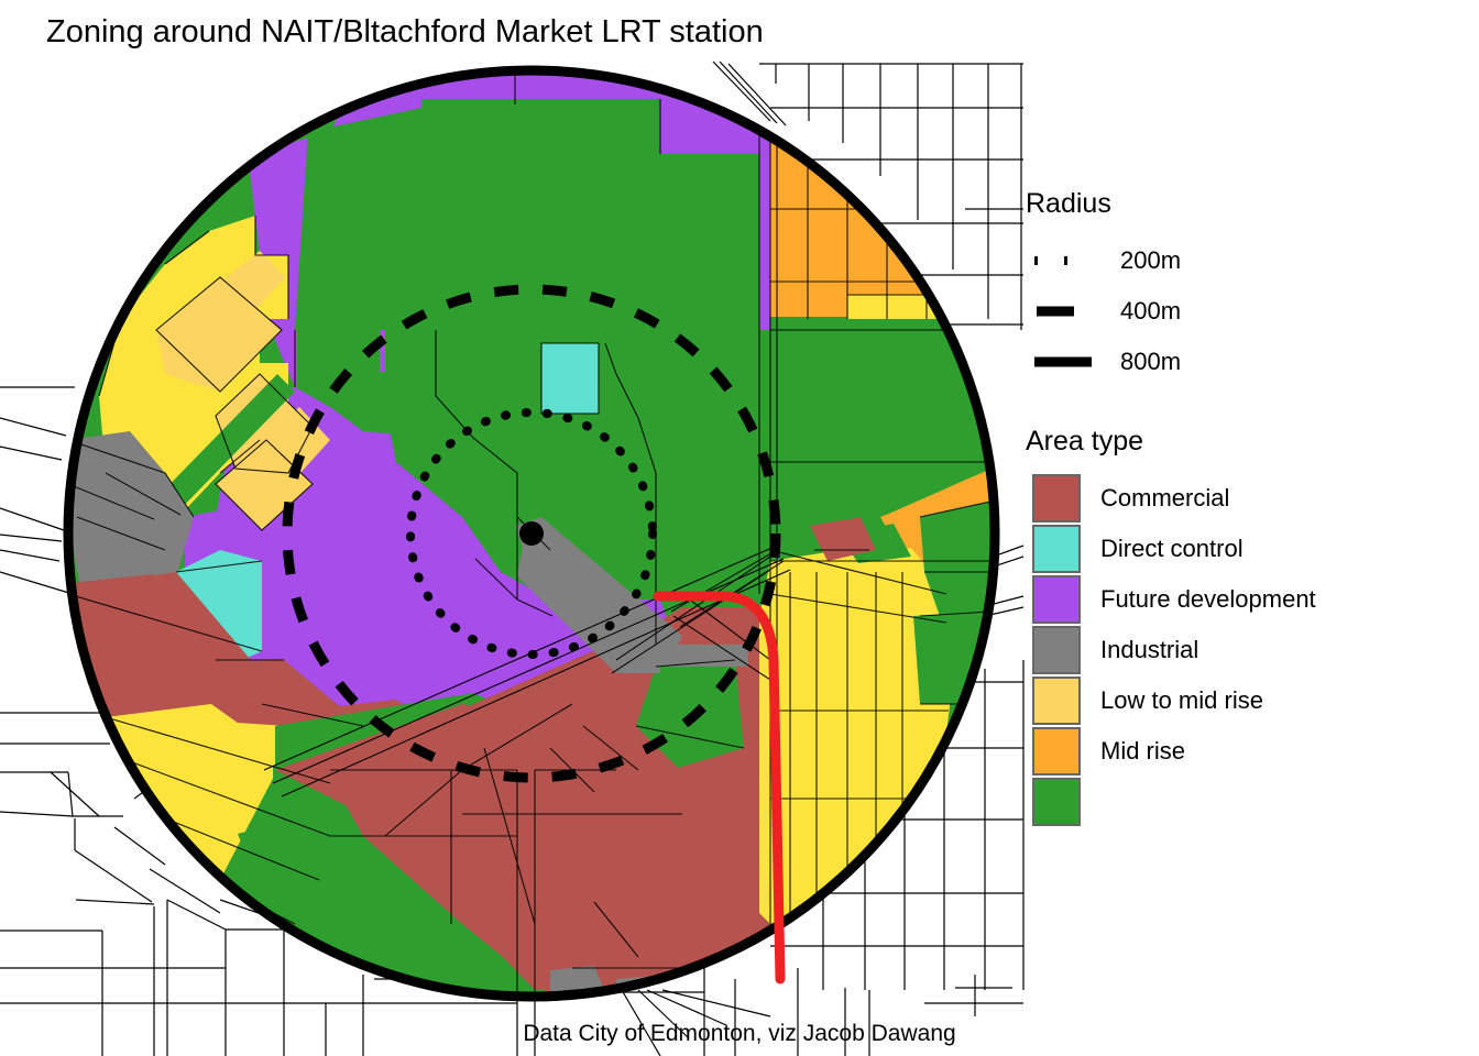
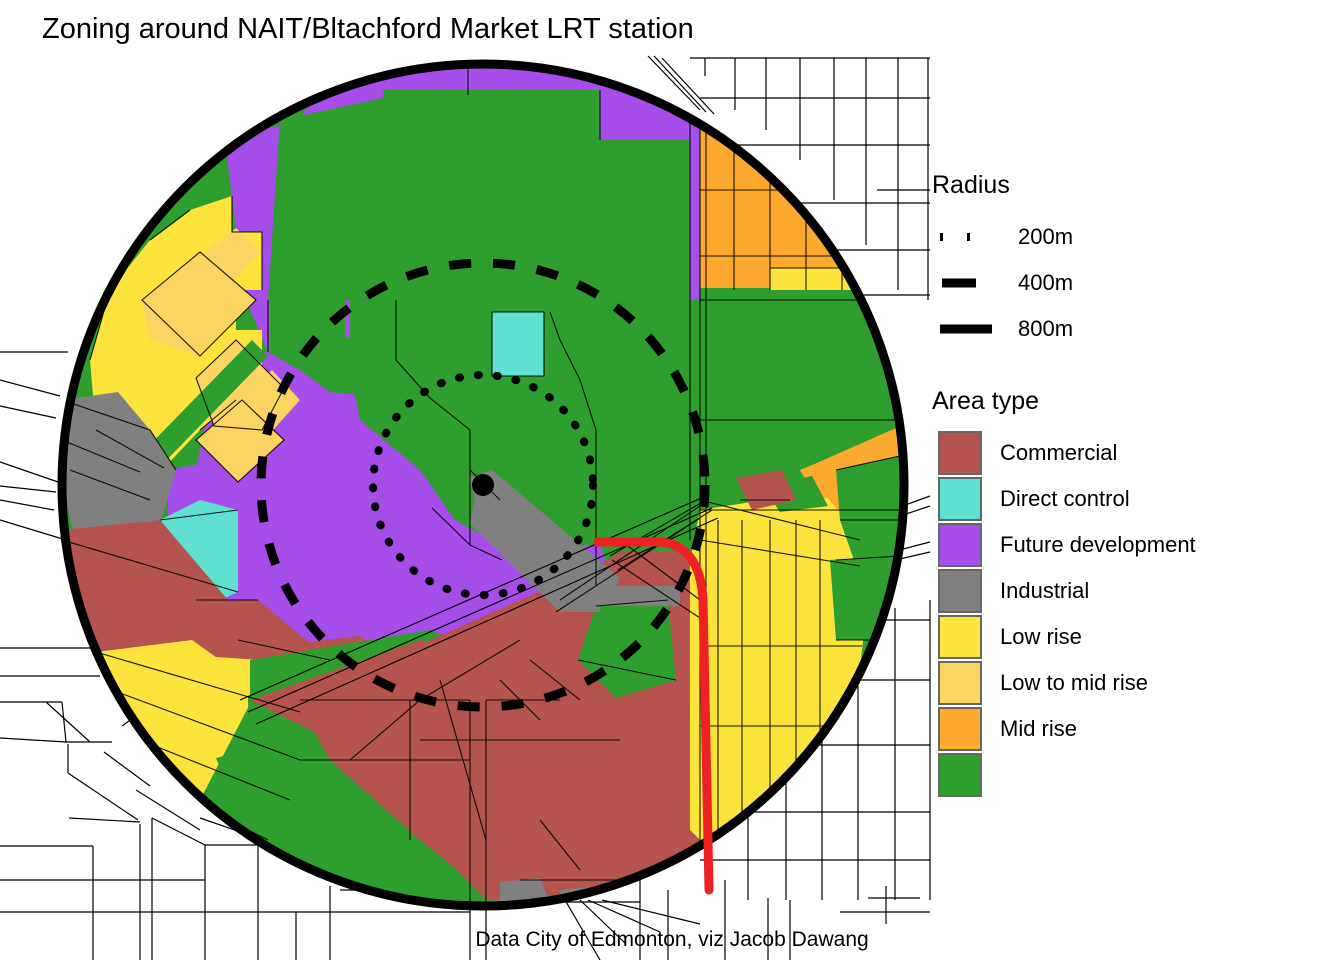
  Zoning around NAIT/Bltachford Market LRT station
  Radius
  200m
  400m
  800m
  Area type
  Commercial
  Direct control
  Future development
  Industrial
+ Low rise
  Low to mid rise
  Mid rise
  Data City of Edmonton, viz Jacob Dawang
